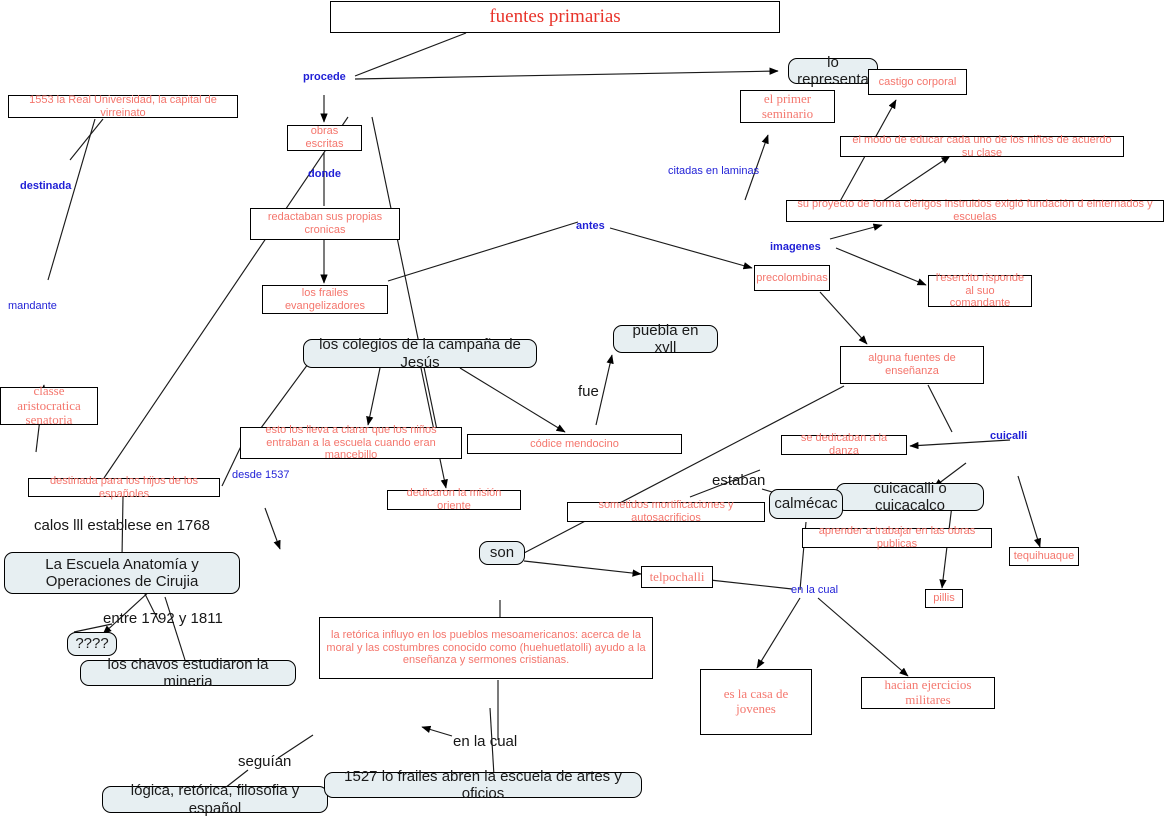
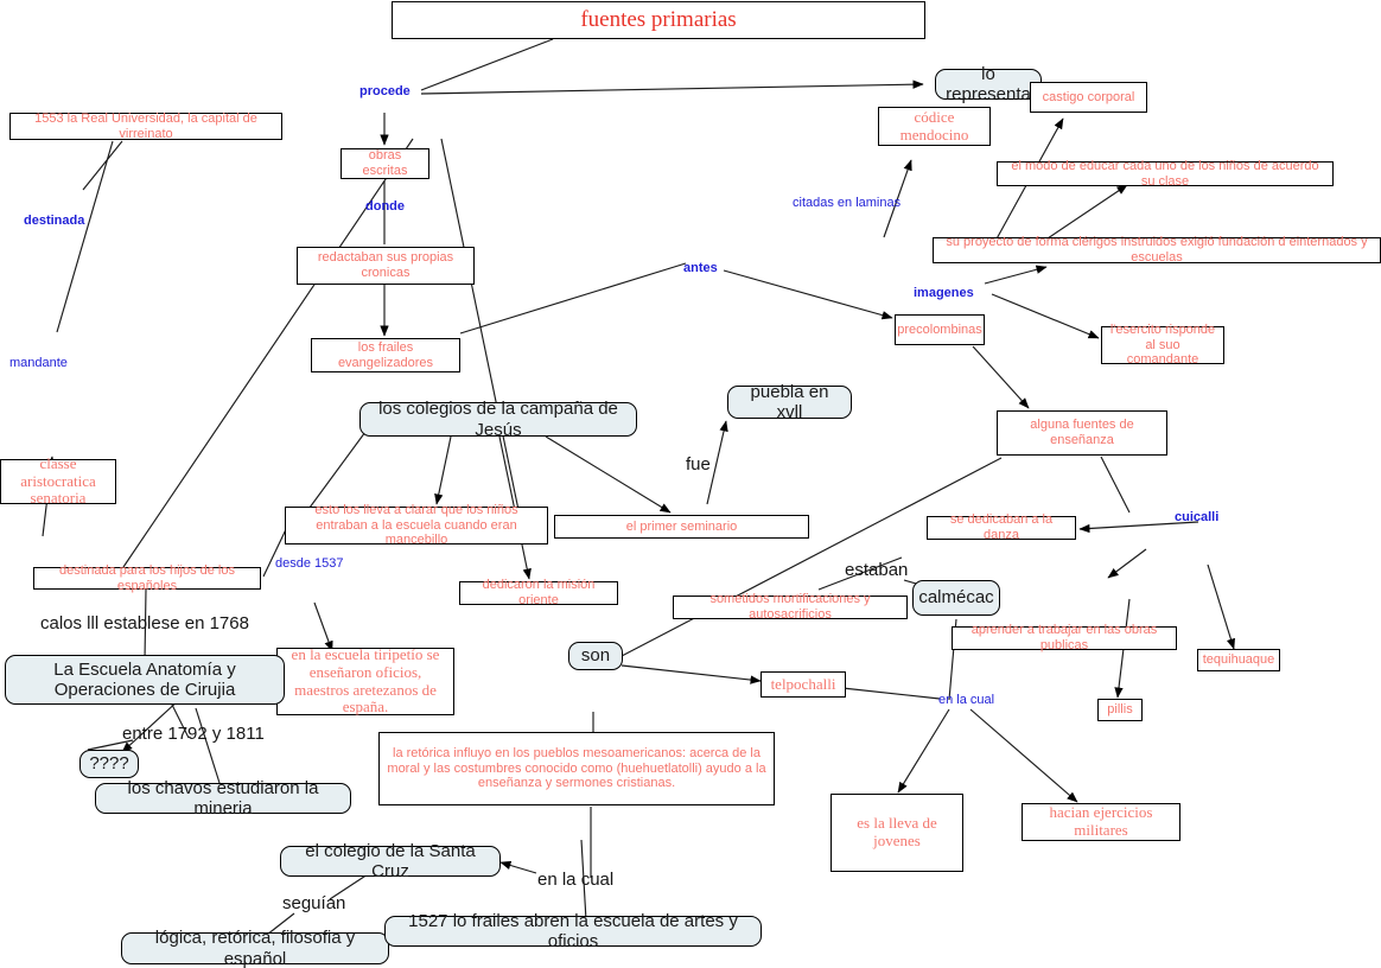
  fuentes primarias
  lo representa
- el primer seminario
+ códice mendocino
  castigo corporal
  el modo de educar cada uno de los niños de acuerdo su clase
  su proyecto de forma clérigos instruidos exigió fundación d einternados y escuelas
  precolombinas
  l'esercito risponde al suo comandante
  alguna fuentes de enseñanza
  obras escritas
  redactaban sus propias cronicas
  los frailes evangelizadores
  1553 la Real Universidad, la capital de virreinato
  classe aristocratica senatoria
  destinada para los hijos de los españoles
  los colegios de la campaña de Jesús
  puebla en xvll
  esto los lleva a clarar que los niños entraban a la escuela cuando eran mancebillo
- códice mendocino
+ el primer seminario
  dedicaron la misión oriente
+ en la escuela tiripetío se enseñaron oficios, maestros aretezanos de españa.
  La Escuela Anatomía y Operaciones de Cirujia
  ????
  los chavos estudiaron la mineria
  la retórica influyo en los pueblos mesoamericanos: acerca de la moral y las costumbres conocido como (huehuetlatolli) ayudo a la enseñanza y sermones cristianas.
  sometidos mortificaciones y autosacrificios
  son
  telpochalli
  se dedicaban a la danza
  calmécac
- cuicacalli o cuicacalco
  aprender a trabajar en las obras publicas
  pillis
  tequihuaque
- es la casa de jovenes
+ es la lleva de jovenes
  hacian ejercicios militares
+ el colegio de la Santa Cruz
  lógica, retórica, filosofia y español
  1527 lo frailes abren la escuela de artes y oficios
  procede
  donde
  destinada
  mandante
  citadas en laminas
  antes
  imagenes
  desde 1537
  fue
  calos lll establese en 1768
  entre 1792 y 1811
  estaban
  cuicalli
  en la cual
  seguían
  en la cual
